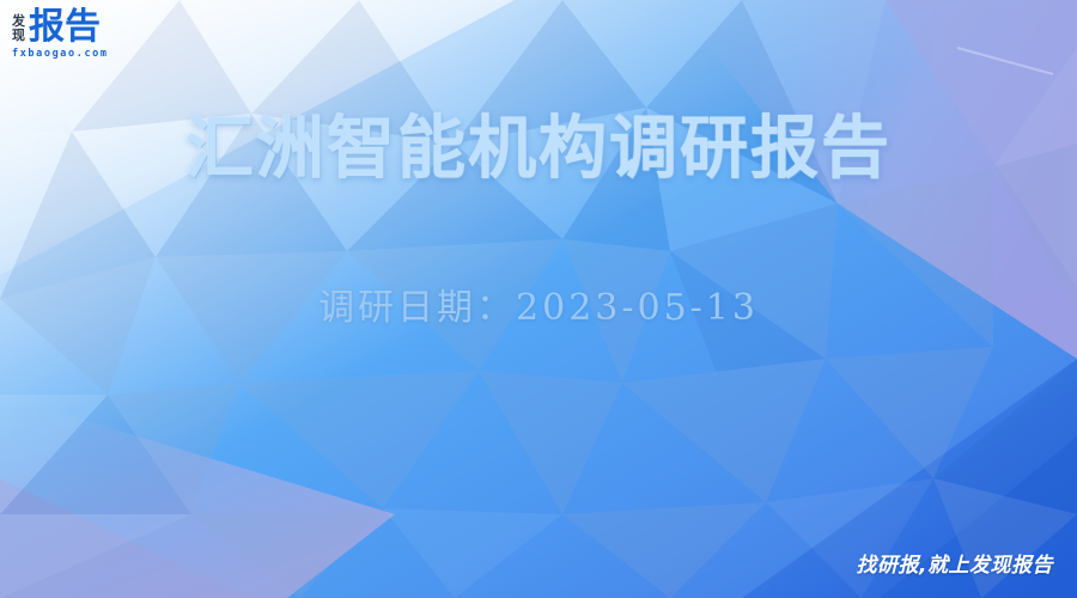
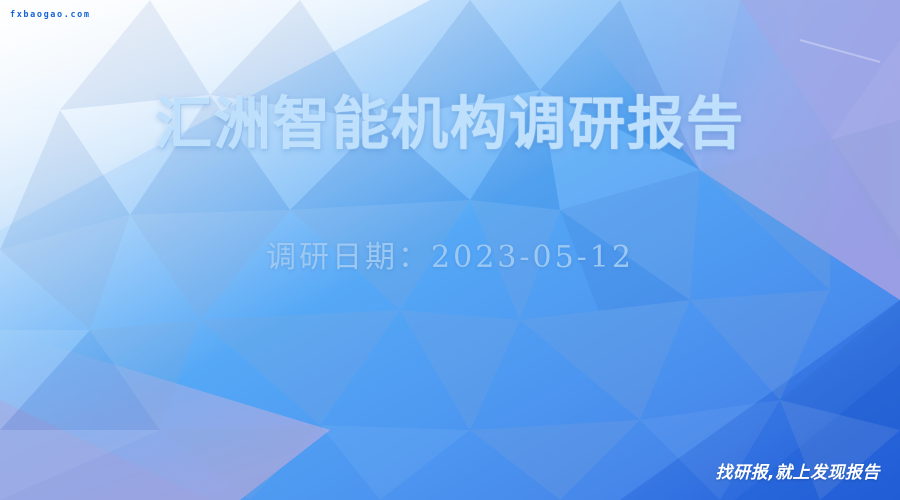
- 发
- 现
- 报告
  fxbaogao.com
  汇洲智能机构调研报告
- 调研日期：2023-05-13
+ 调研日期：2023-05-12
  找研报,就上发现报告
